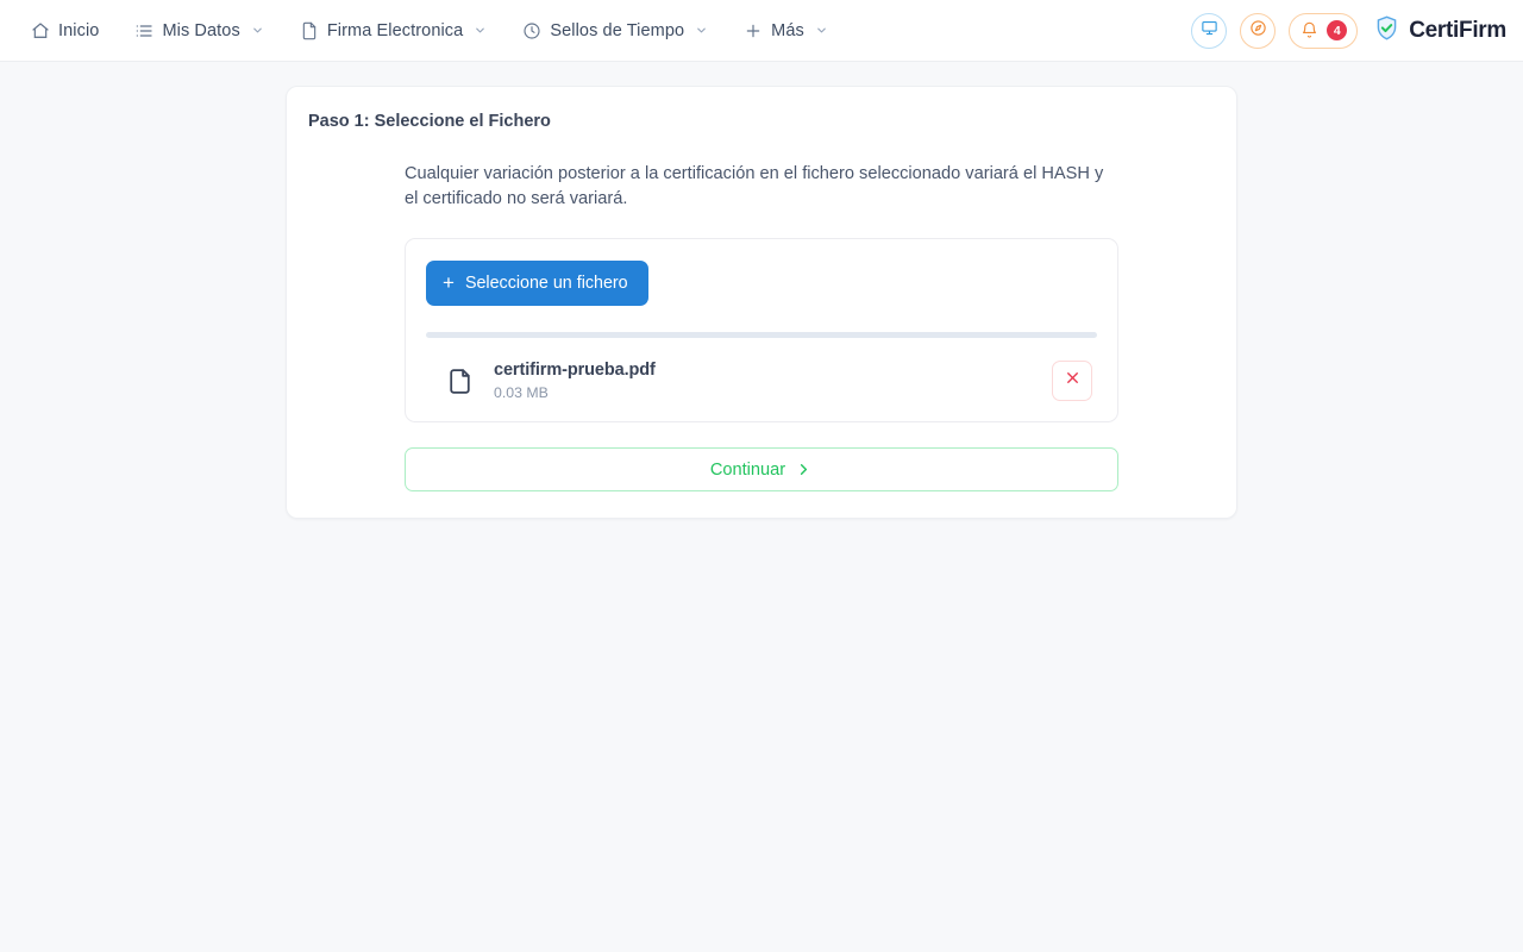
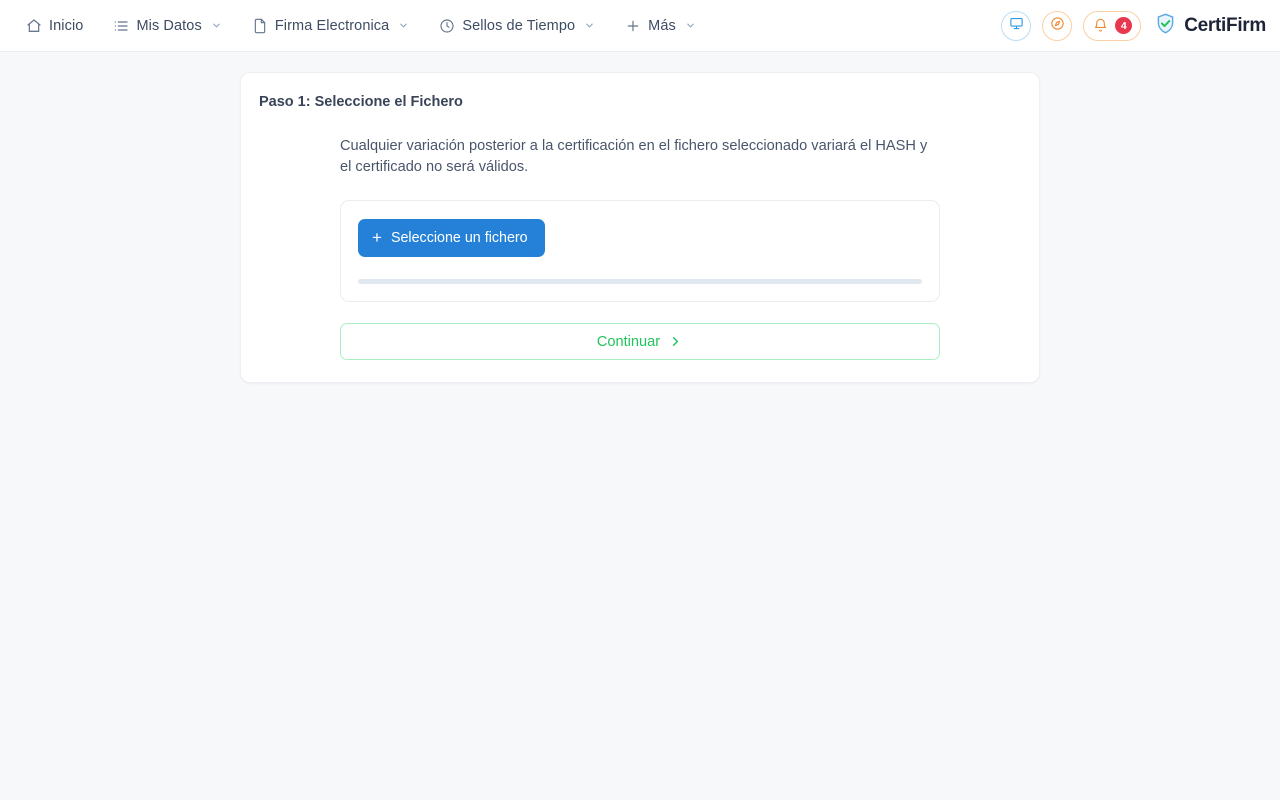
  Inicio
  Mis Datos
  Firma Electronica
  Sellos de Tiempo
  Más
  4
  CertiFirm
  Paso 1: Seleccione el Fichero
- Cualquier variación posterior a la certificación en el fichero seleccionado variará el HASH y el certificado no será variará.
+ Cualquier variación posterior a la certificación en el fichero seleccionado variará el HASH y el certificado no será válidos.
  +
  Seleccione un fichero
- certifirm-prueba.pdf
- 0.03 MB
  Continuar
